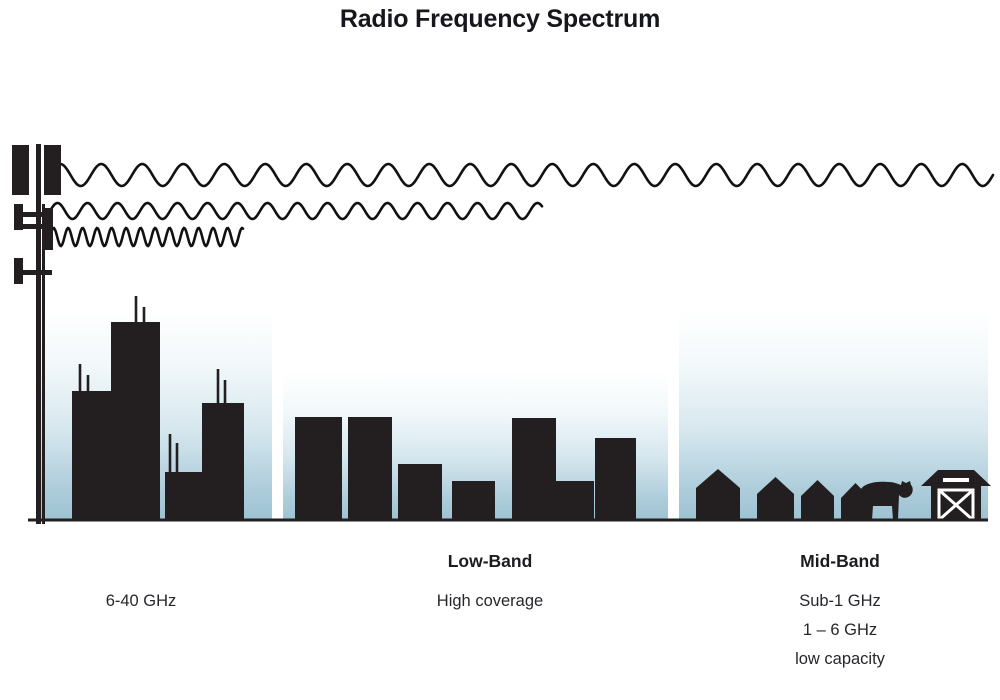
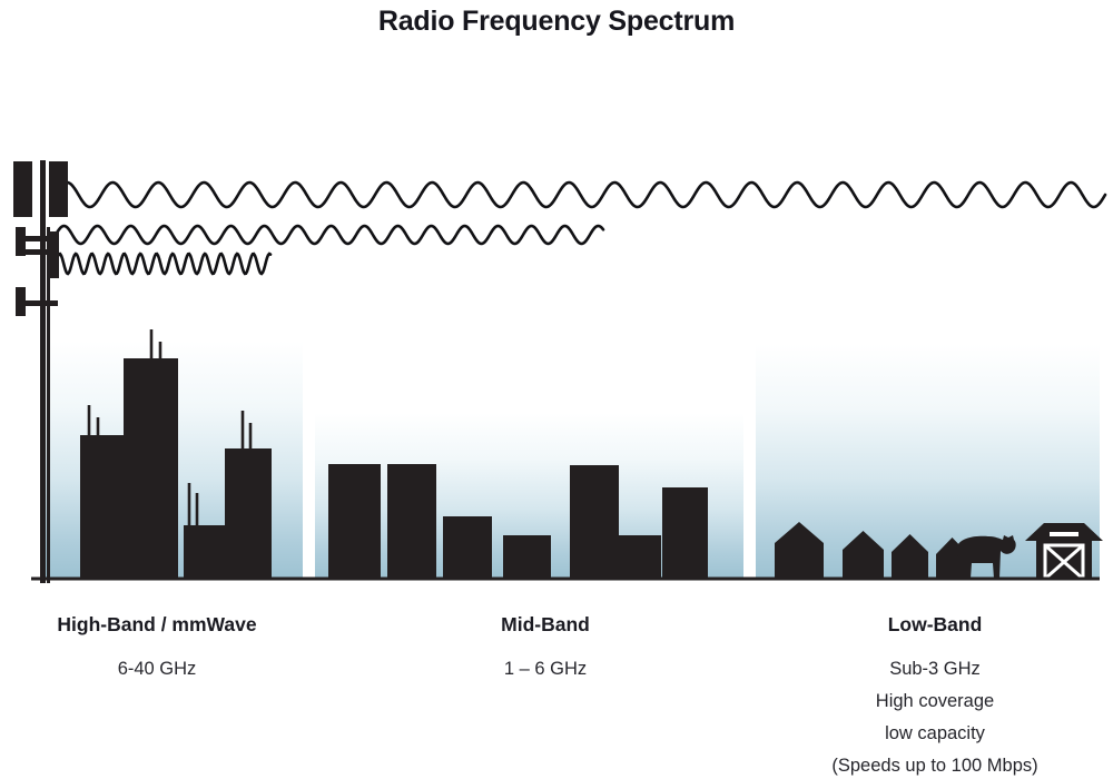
  Radio Frequency Spectrum
+ High-Band / mmWave
  6-40 GHz
- Low-Band
+ Mid-Band
- High coverage
+ 1 – 6 GHz
- Mid-Band
+ Low-Band
- Sub-1 GHz
+ Sub-3 GHz
- 1 – 6 GHz
+ High coverage
  low capacity
+ (Speeds up to 100 Mbps)
